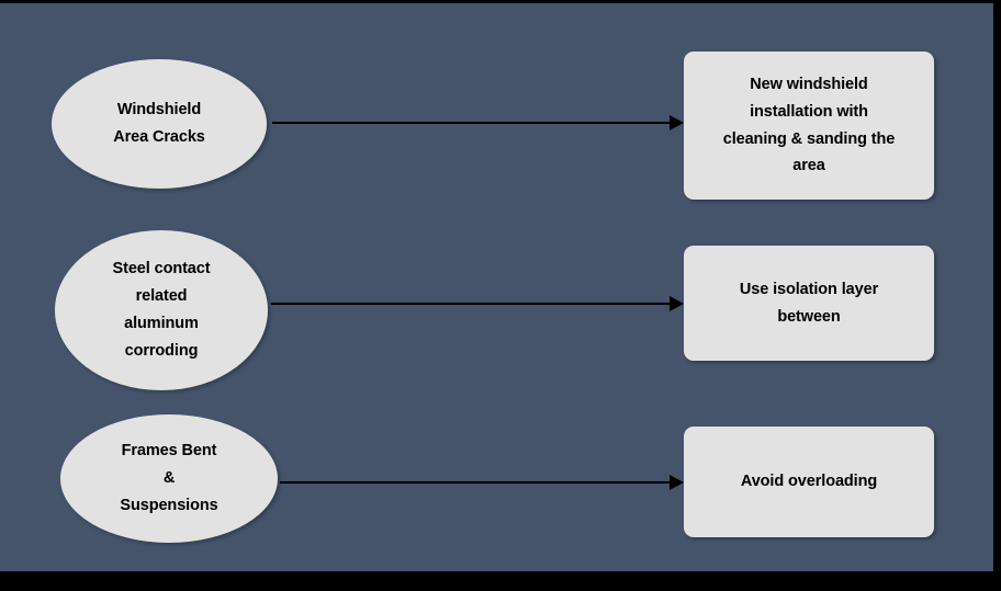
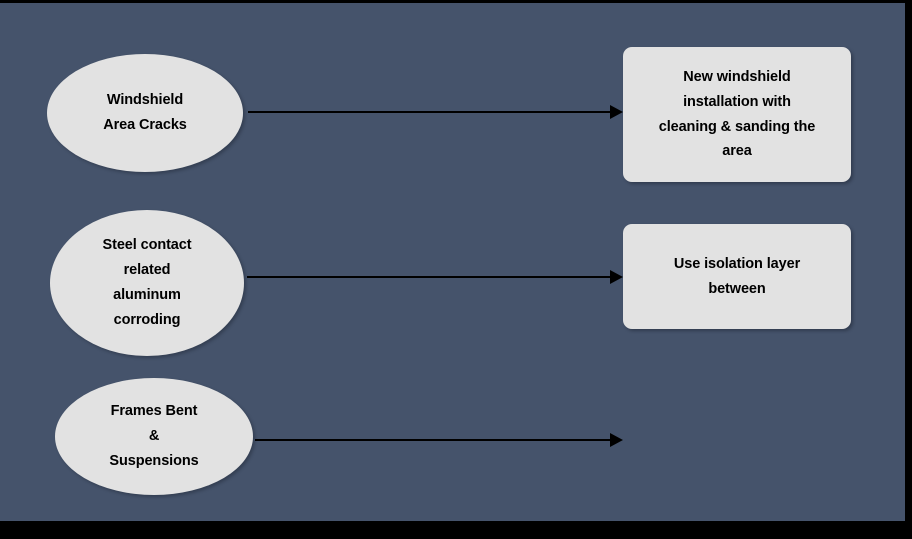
  Windshield
  Area Cracks
  Steel contact
  related
  aluminum
  corroding
  Frames Bent
  &
  Suspensions
  New windshield
  installation with
  cleaning & sanding the
  area
  Use isolation layer
  between
- Avoid overloading
